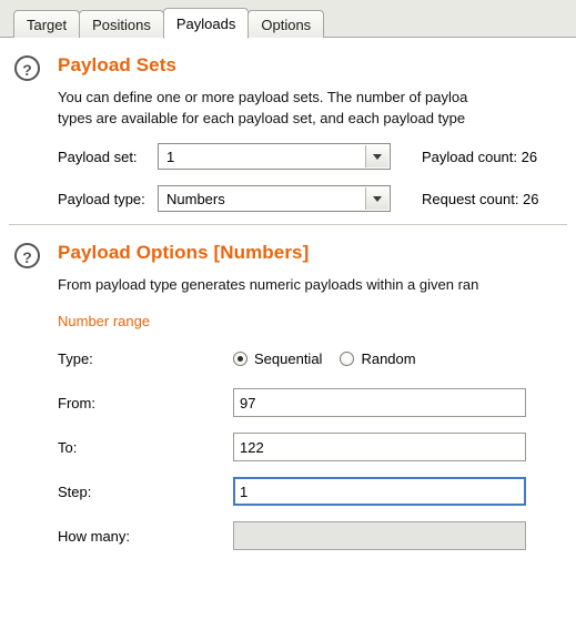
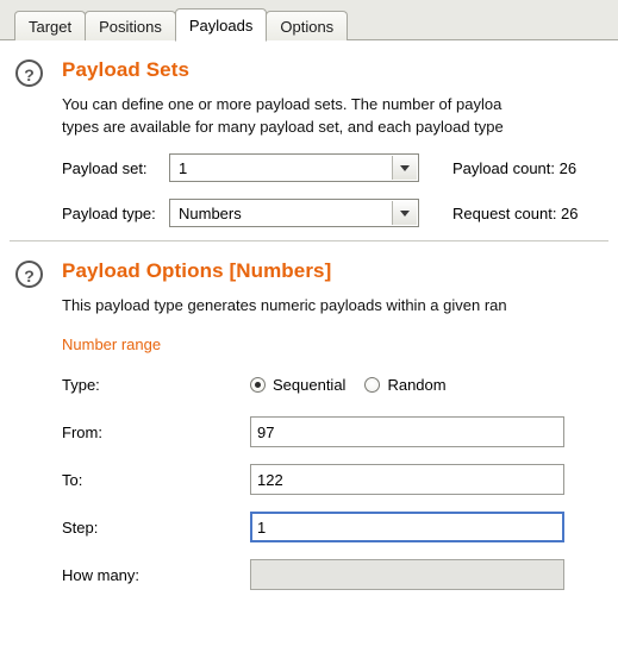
  Target
  Positions
  Payloads
  Options
  ?
  Payload Sets
  You can define one or more payload sets. The number of payloa
- types are available for each payload set, and each payload type
+ types are available for many payload set, and each payload type
  Payload set:
  1
  Payload count: 26
  Payload type:
  Numbers
  Request count: 26
  ?
  Payload Options [Numbers]
- From payload type generates numeric payloads within a given ran
+ This payload type generates numeric payloads within a given ran
  Number range
  Type:
  Sequential
  Random
  From:
  97
  To:
  122
  Step:
  1
  How many:
